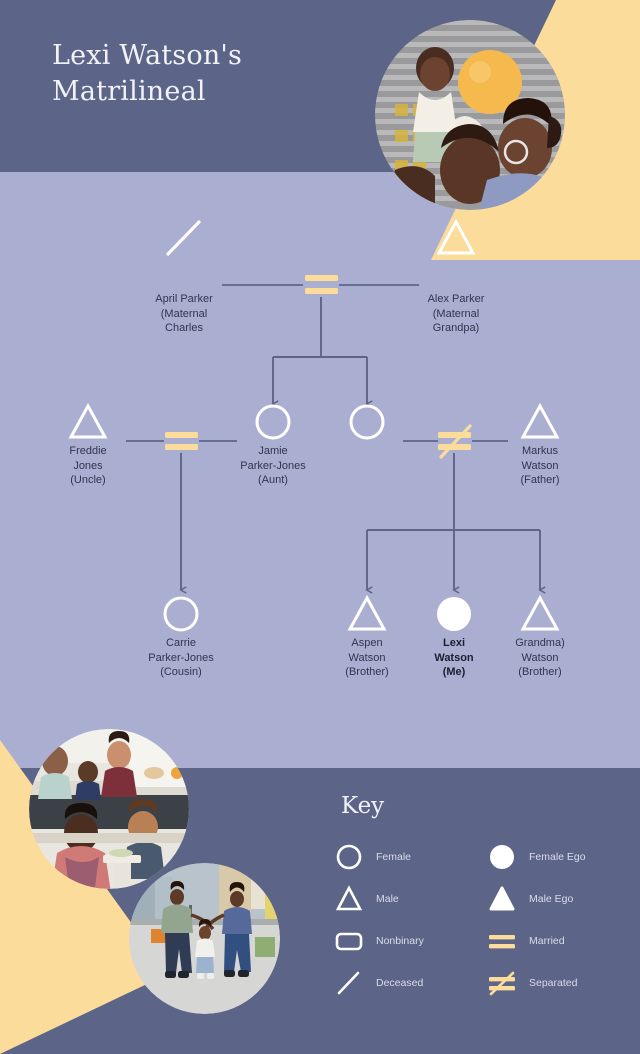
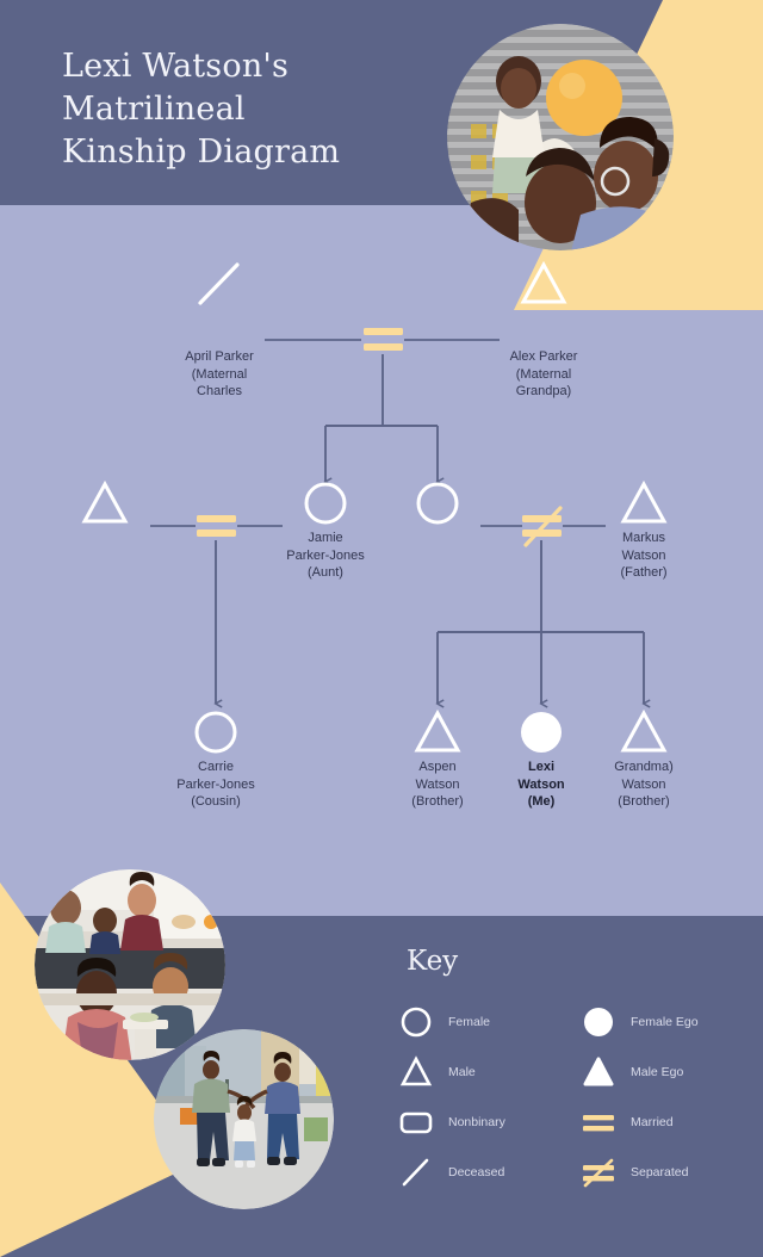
  Lexi Watson's
  Matrilineal
+ Kinship Diagram
  April Parker
  (Maternal
  Charles
  Alex Parker
  (Maternal
  Grandpa)
- Freddie
- Jones
- (Uncle)
  Jamie
  Parker-Jones
  (Aunt)
  Markus
  Watson
  (Father)
  Carrie
  Parker-Jones
  (Cousin)
  Aspen
  Watson
  (Brother)
  Lexi
  Watson
  (Me)
  Grandma)
  Watson
  (Brother)
  Key
  Female
  Male
  Nonbinary
  Deceased
  Female Ego
  Male Ego
  Married
  Separated
